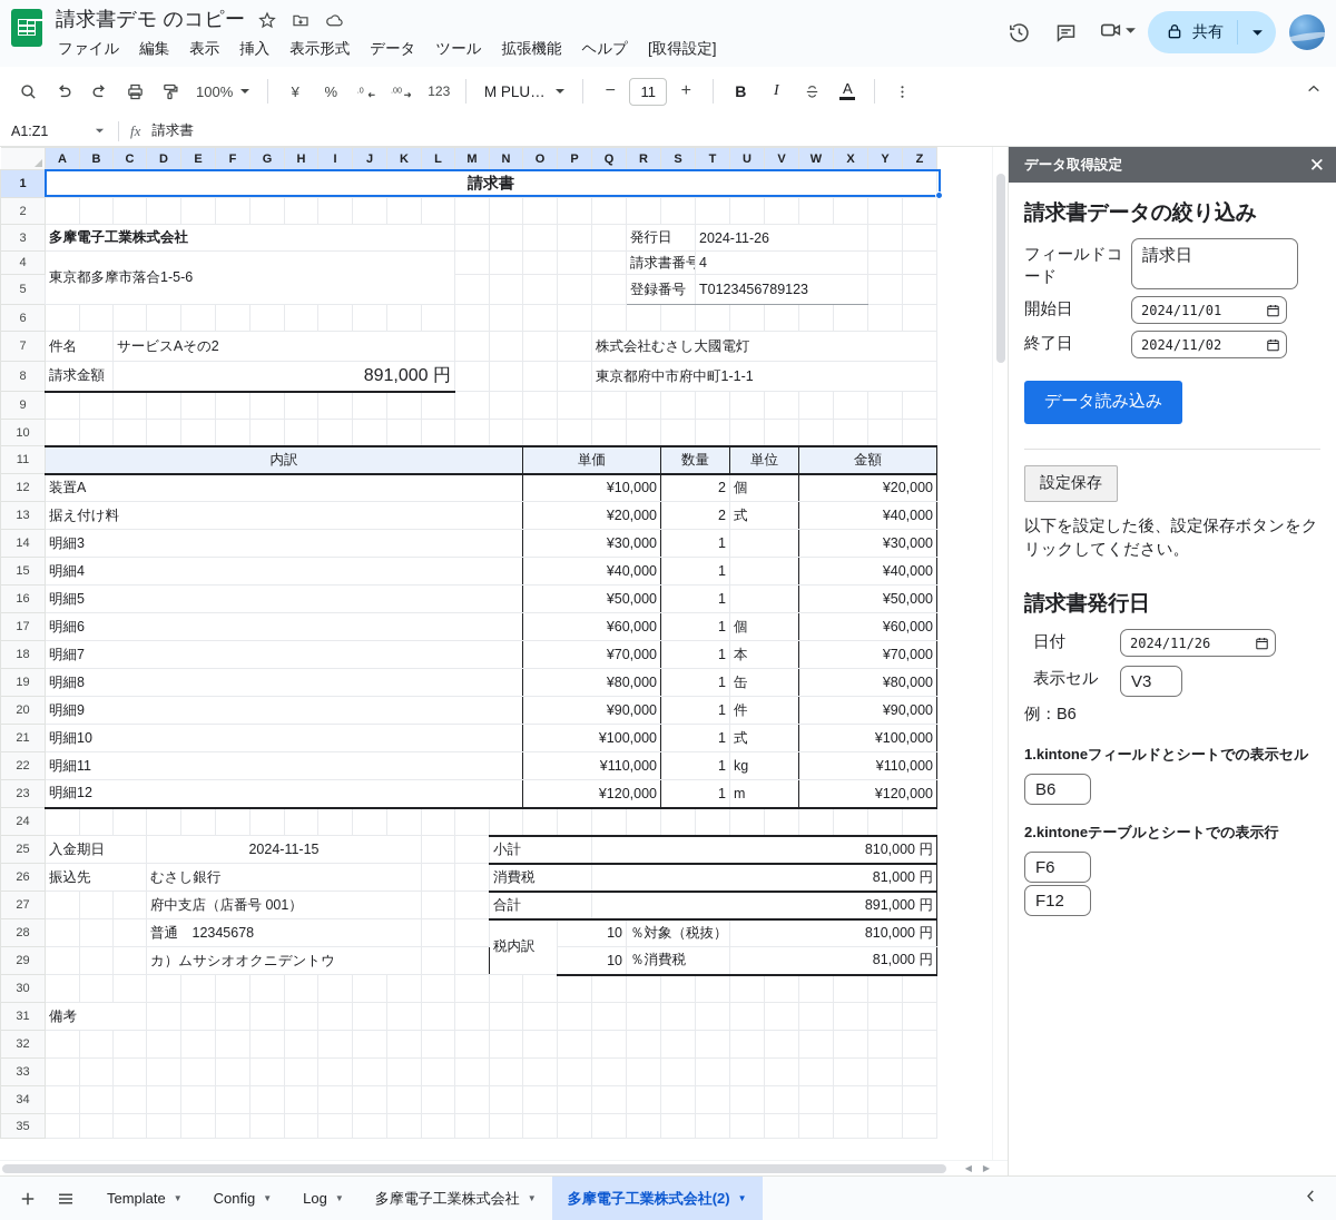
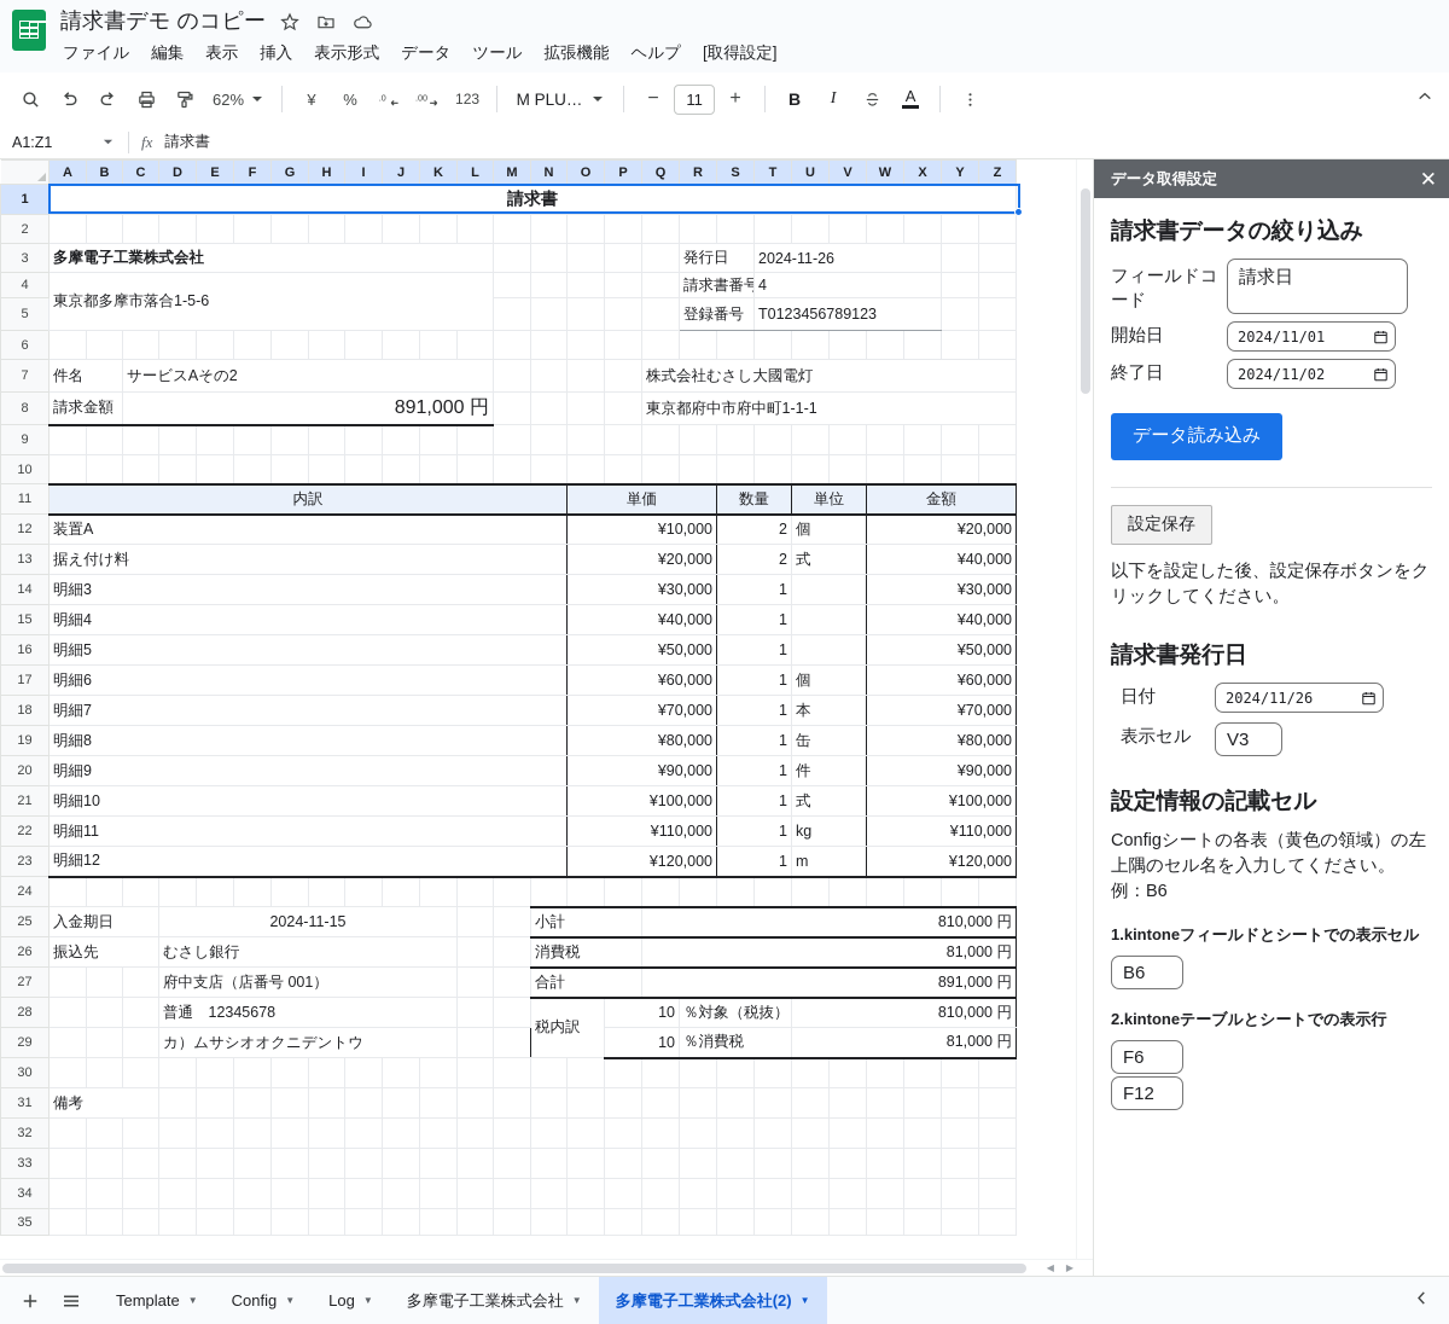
  請求書デモ のコピー
  ファイル
  編集
  表示
  挿入
  表示形式
  データ
  ツール
  拡張機能
  ヘルプ
  [取得設定]
- 共有
- 100%
+ 62%
  ¥
  %
  .0
  .00
  123
  M PLU…
  −
  11
  +
  B
  I
  A
  A1:Z1
  fx
  請求書
  	A	B	C	D	E	F	G	H	I	J	K	L	M	N	O	P	Q	R	S	T	U	V	W	X	Y	Z
  1	請求書
  2
  3	多摩電子工業株式会社						発行日	2024-11-26
  4	東京都多摩市落合1-5-6						請求書番号	4
  5						登録番号	T0123456789123
  6
  7	件名	サービスAその2					株式会社むさし大國電灯
  8	請求金額	891,000 円					東京都府中市府中町1-1-1
  9
  10
  11	内訳	単価	数量	単位	金額
  12	装置A	¥10,000	2	個	¥20,000
  13	据え付け料	¥20,000	2	式	¥40,000
  14	明細3	¥30,000	1		¥30,000
  15	明細4	¥40,000	1		¥40,000
  16	明細5	¥50,000	1		¥50,000
  17	明細6	¥60,000	1	個	¥60,000
  18	明細7	¥70,000	1	本	¥70,000
  19	明細8	¥80,000	1	缶	¥80,000
  20	明細9	¥90,000	1	件	¥90,000
  21	明細10	¥100,000	1	式	¥100,000
  22	明細11	¥110,000	1	kg	¥110,000
  23	明細12	¥120,000	1	m	¥120,000
  24
  25	入金期日	2024-11-15			小計	810,000 円
  26	振込先	むさし銀行			消費税	81,000 円
  27				府中支店（店番号 001）			合計	891,000 円
  28				普通 12345678			税内訳	10	％対象（税抜）	810,000 円
  29				カ）ムサシオオクニデントウ			10	％消費税	81,000 円
  30
  31	備考
  32
  33
  34
  35
  ◀
  ▶
  データ取得設定
  ✕
  請求書データの絞り込み
  フィールドコード
  請求日
  開始日
  2024/11/01
  終了日
  2024/11/02
  データ読み込み 設定保存
  以下を設定した後、設定保存ボタンをクリックしてください。
  請求書発行日
  日付
  2024/11/26
  表示セル
  V3
+ 設定情報の記載セル
+ Configシートの各表（黄色の領域）の左上隅のセル名を入力してください。
  例：B6
  1.kintoneフィールドとシートでの表示セル
  B6
  2.kintoneテーブルとシートでの表示行
  F6
  F12
  Template
  ▼
  Config
  ▼
  Log
  ▼
  多摩電子工業株式会社
  ▼
  多摩電子工業株式会社(2)
  ▼
